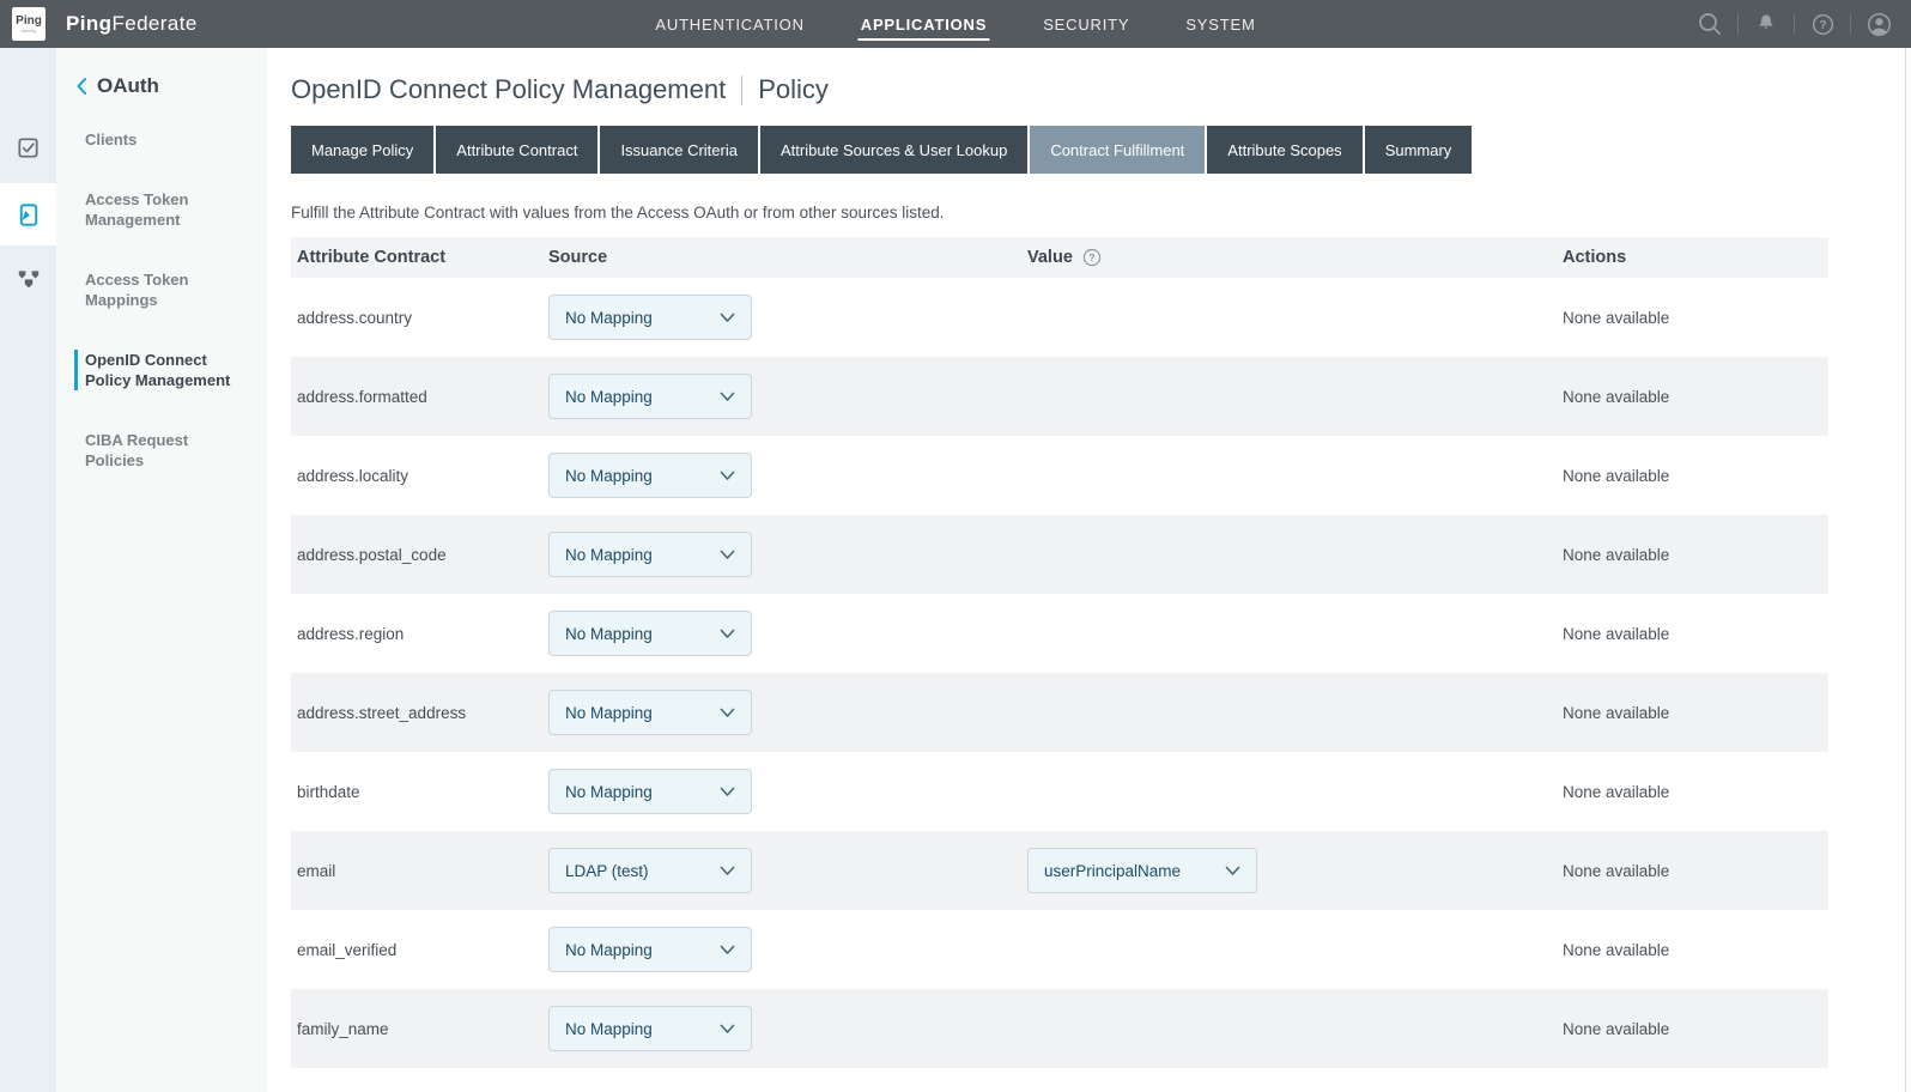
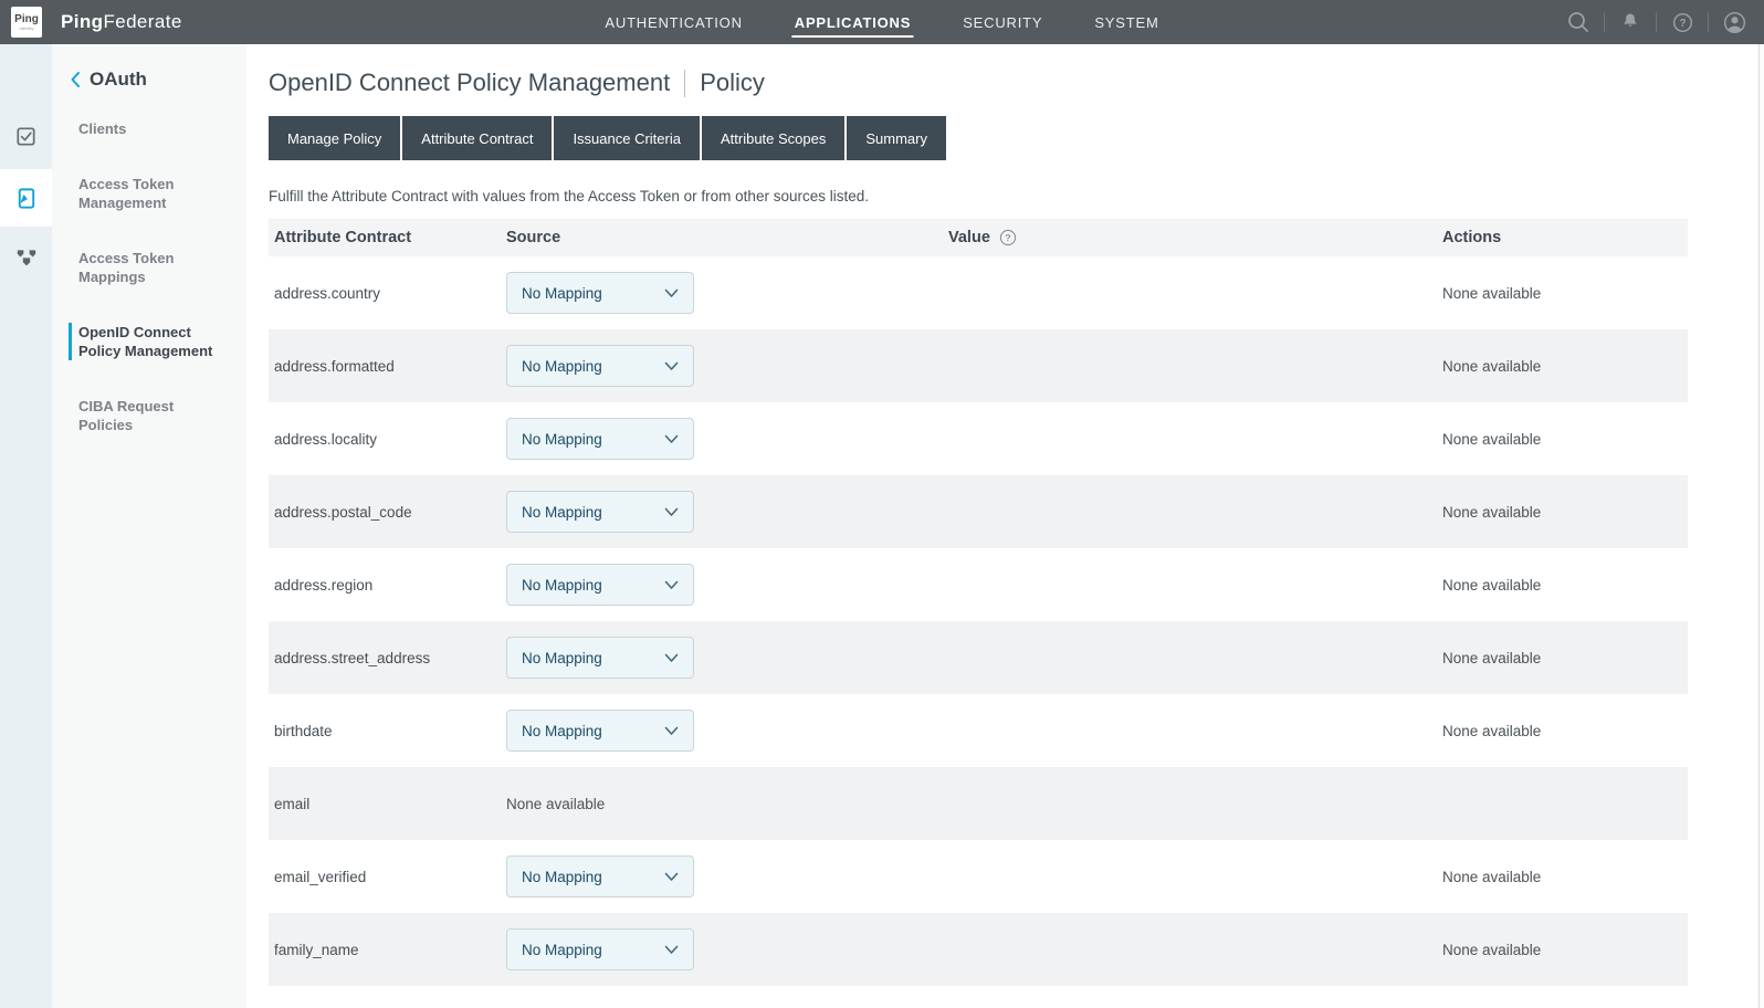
  Ping
  PingFederate
  AUTHENTICATION
  APPLICATIONS
  SECURITY
  SYSTEM
  ?
  OAuth
  Clients
  Access Token Management
  Access Token Mappings
  OpenID Connect Policy Management
  CIBA Request Policies
  OpenID Connect Policy Management
  Policy
  Manage Policy
  Attribute Contract
  Issuance Criteria
- Attribute Sources & User Lookup
- Contract Fulfillment
  Attribute Scopes
  Summary
- Fulfill the Attribute Contract with values from the Access OAuth or from other sources listed.
+ Fulfill the Attribute Contract with values from the Access Token or from other sources listed.
  Attribute Contract
  Source
  Value
  ?
  Actions
  address.country
  No Mapping
  None available
  address.formatted
  No Mapping
  None available
  address.locality
  No Mapping
  None available
  address.postal_code
  No Mapping
  None available
  address.region
  No Mapping
  None available
  address.street_address
  No Mapping
  None available
  birthdate
  No Mapping
  None available
  email
- LDAP (test)
- userPrincipalName
  None available
  email_verified
  No Mapping
  None available
  family_name
  No Mapping
  None available
